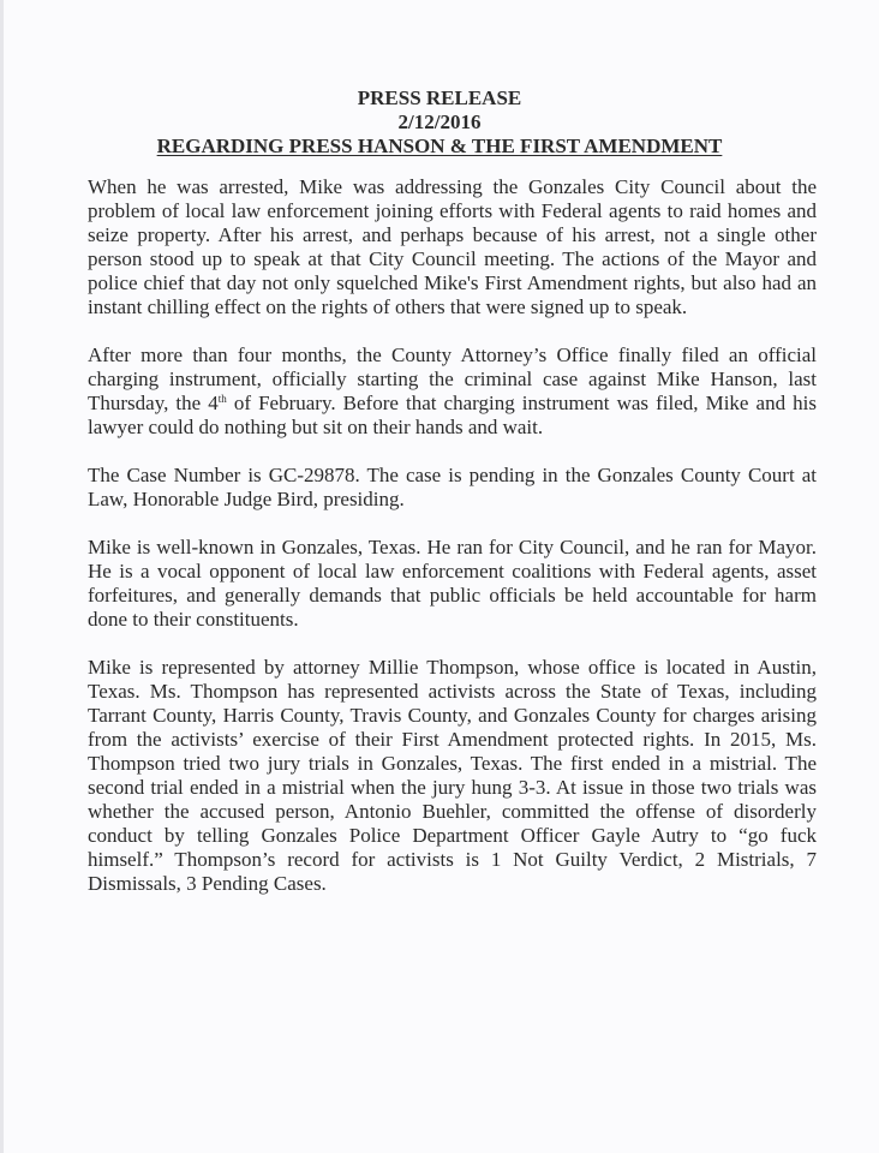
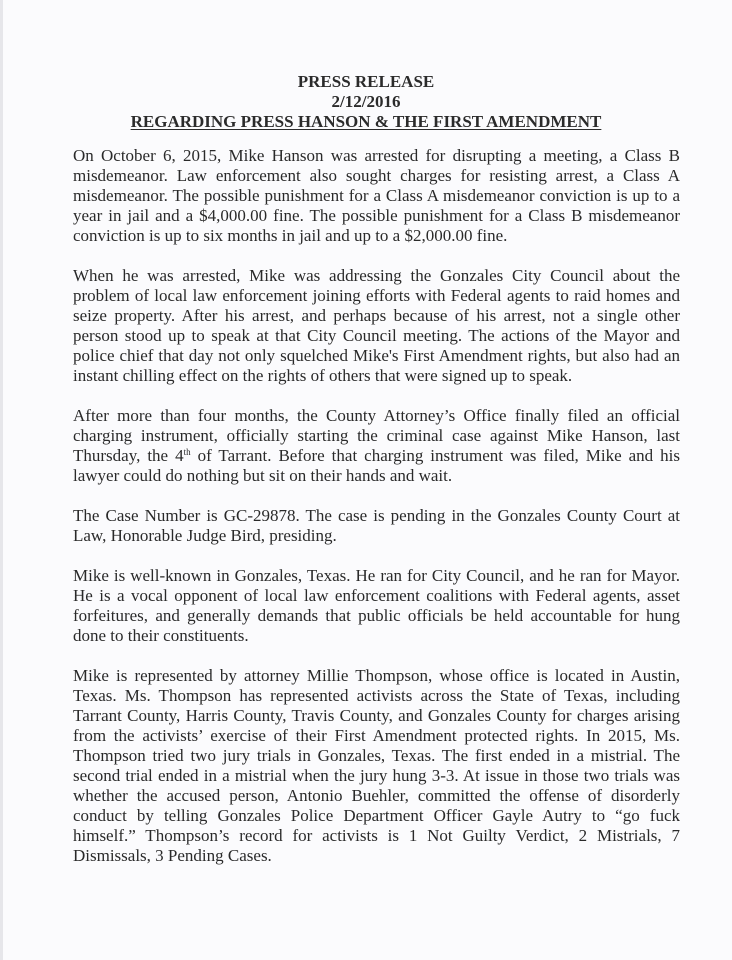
  PRESS RELEASE
  2/12/2016
  REGARDING PRESS HANSON & THE FIRST AMENDMENT
+ On October 6, 2015, Mike Hanson was arrested for disrupting a meeting, a Class B misdemeanor. Law enforcement also sought charges for resisting arrest, a Class A misdemeanor. The possible punishment for a Class A misdemeanor conviction is up to a year in jail and a $4,000.00 fine. The possible punishment for a Class B misdemeanor conviction is up to six months in jail and up to a $2,000.00 fine.
  When he was arrested, Mike was addressing the Gonzales City Council about the problem of local law enforcement joining efforts with Federal agents to raid homes and seize property. After his arrest, and perhaps because of his arrest, not a single other person stood up to speak at that City Council meeting. The actions of the Mayor and police chief that day not only squelched Mike's First Amendment rights, but also had an instant chilling effect on the rights of others that were signed up to speak.
- After more than four months, the County Attorney’s Office finally filed an official charging instrument, officially starting the criminal case against Mike Hanson, last Thursday, the 4th of February. Before that charging instrument was filed, Mike and his lawyer could do nothing but sit on their hands and wait.
+ After more than four months, the County Attorney’s Office finally filed an official charging instrument, officially starting the criminal case against Mike Hanson, last Thursday, the 4th of Tarrant. Before that charging instrument was filed, Mike and his lawyer could do nothing but sit on their hands and wait.
  The Case Number is GC-29878. The case is pending in the Gonzales County Court at Law, Honorable Judge Bird, presiding.
- Mike is well-known in Gonzales, Texas. He ran for City Council, and he ran for Mayor. He is a vocal opponent of local law enforcement coalitions with Federal agents, asset forfeitures, and generally demands that public officials be held accountable for harm done to their constituents.
+ Mike is well-known in Gonzales, Texas. He ran for City Council, and he ran for Mayor. He is a vocal opponent of local law enforcement coalitions with Federal agents, asset forfeitures, and generally demands that public officials be held accountable for hung done to their constituents.
  Mike is represented by attorney Millie Thompson, whose office is located in Austin, Texas. Ms. Thompson has represented activists across the State of Texas, including Tarrant County, Harris County, Travis County, and Gonzales County for charges arising from the activists’ exercise of their First Amendment protected rights. In 2015, Ms. Thompson tried two jury trials in Gonzales, Texas. The first ended in a mistrial. The second trial ended in a mistrial when the jury hung 3-3. At issue in those two trials was whether the accused person, Antonio Buehler, committed the offense of disorderly conduct by telling Gonzales Police Department Officer Gayle Autry to “go fuck himself.” Thompson’s record for activists is 1 Not Guilty Verdict, 2 Mistrials, 7 Dismissals, 3 Pending Cases.
